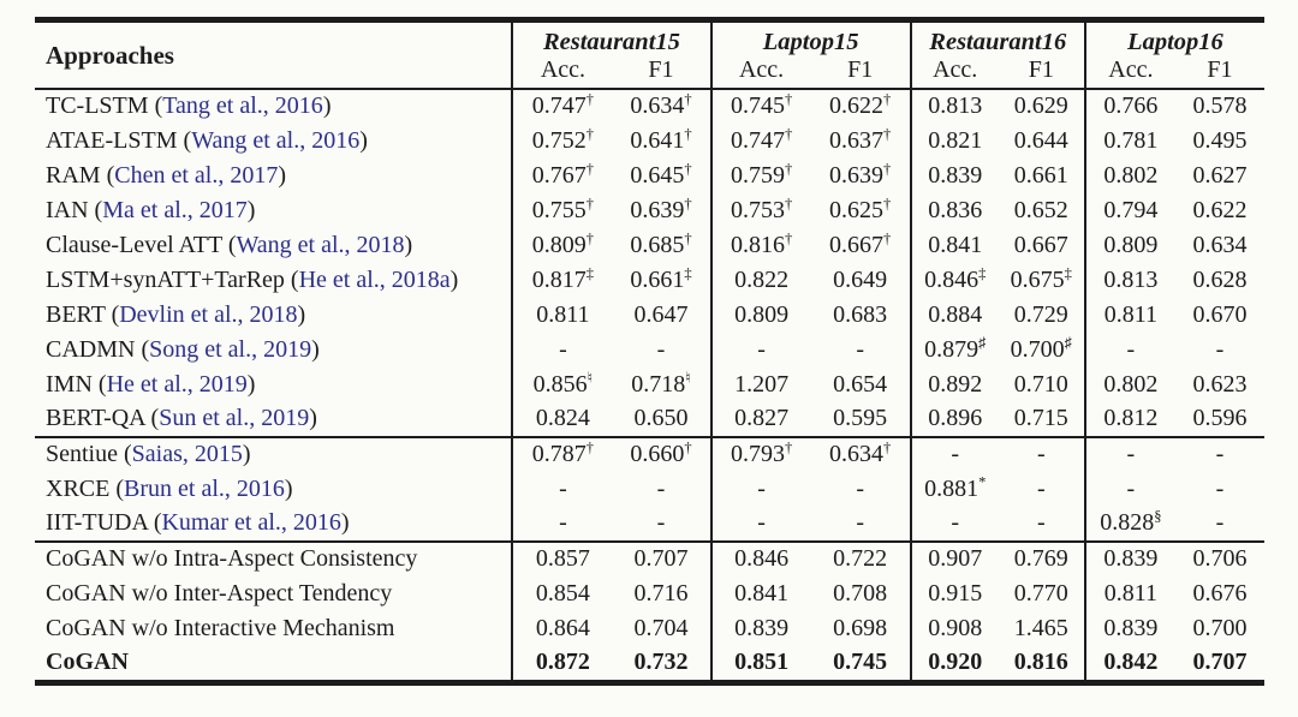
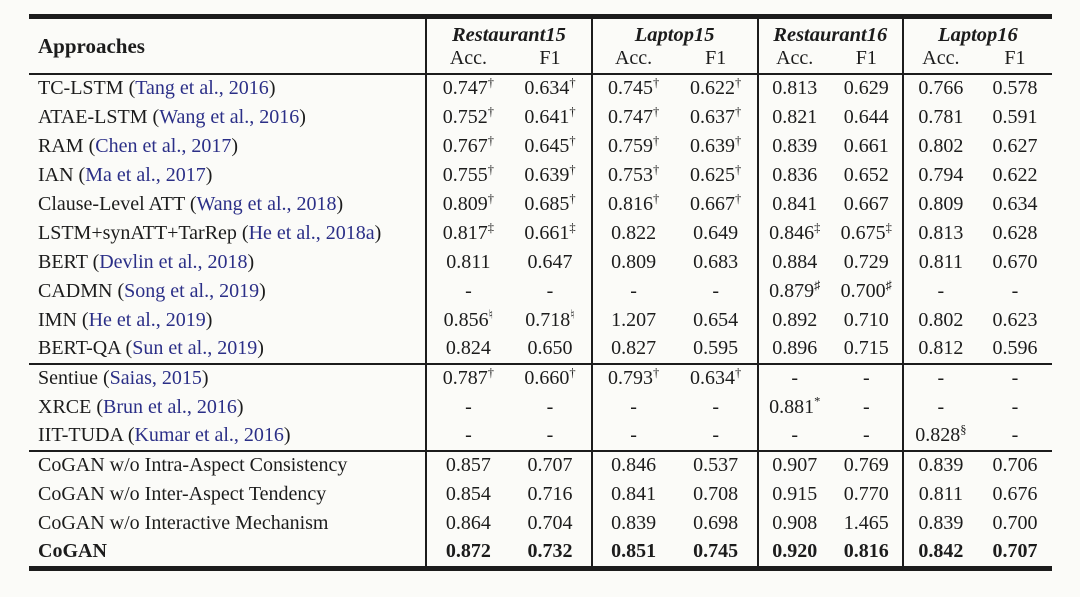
  Approaches	Restaurant15	Laptop15	Restaurant16	Laptop16
  Acc.	F1	Acc.	F1	Acc.	F1	Acc.	F1
  TC-LSTM (Tang et al., 2016)	0.747†	0.634†	0.745†	0.622†	0.813	0.629	0.766	0.578
- ATAE-LSTM (Wang et al., 2016)	0.752†	0.641†	0.747†	0.637†	0.821	0.644	0.781	0.495
+ ATAE-LSTM (Wang et al., 2016)	0.752†	0.641†	0.747†	0.637†	0.821	0.644	0.781	0.591
  RAM (Chen et al., 2017)	0.767†	0.645†	0.759†	0.639†	0.839	0.661	0.802	0.627
  IAN (Ma et al., 2017)	0.755†	0.639†	0.753†	0.625†	0.836	0.652	0.794	0.622
  Clause-Level ATT (Wang et al., 2018)	0.809†	0.685†	0.816†	0.667†	0.841	0.667	0.809	0.634
  LSTM+synATT+TarRep (He et al., 2018a)	0.817‡	0.661‡	0.822	0.649	0.846‡	0.675‡	0.813	0.628
  BERT (Devlin et al., 2018)	0.811	0.647	0.809	0.683	0.884	0.729	0.811	0.670
  CADMN (Song et al., 2019)	-	-	-	-	0.879♯	0.700♯	-	-
  IMN (He et al., 2019)	0.856♮	0.718♮	1.207	0.654	0.892	0.710	0.802	0.623
  BERT-QA (Sun et al., 2019)	0.824	0.650	0.827	0.595	0.896	0.715	0.812	0.596
  Sentiue (Saias, 2015)	0.787†	0.660†	0.793†	0.634†	-	-	-	-
  XRCE (Brun et al., 2016)	-	-	-	-	0.881*	-	-	-
  IIT-TUDA (Kumar et al., 2016)	-	-	-	-	-	-	0.828§	-
- CoGAN w/o Intra-Aspect Consistency	0.857	0.707	0.846	0.722	0.907	0.769	0.839	0.706
+ CoGAN w/o Intra-Aspect Consistency	0.857	0.707	0.846	0.537	0.907	0.769	0.839	0.706
  CoGAN w/o Inter-Aspect Tendency	0.854	0.716	0.841	0.708	0.915	0.770	0.811	0.676
  CoGAN w/o Interactive Mechanism	0.864	0.704	0.839	0.698	0.908	1.465	0.839	0.700
  CoGAN	0.872	0.732	0.851	0.745	0.920	0.816	0.842	0.707
